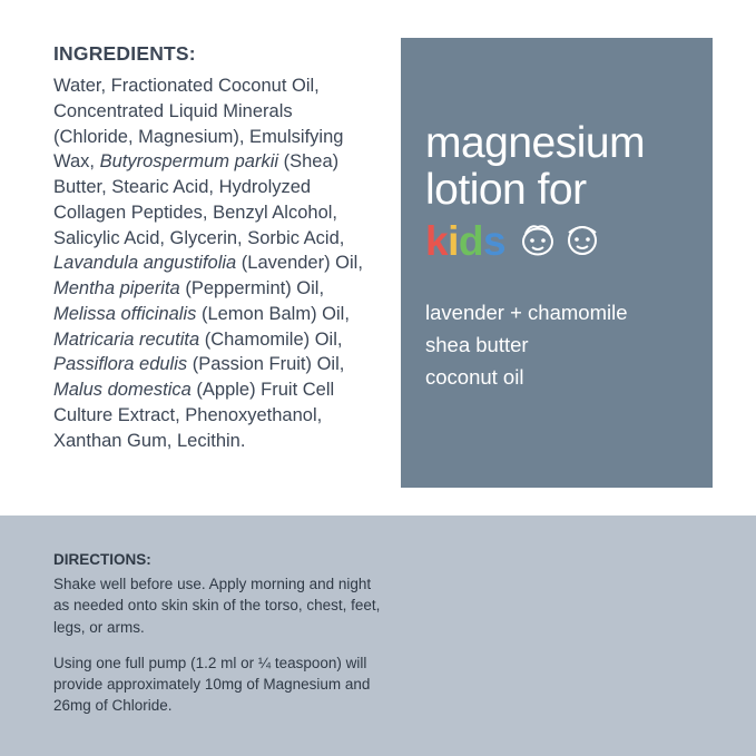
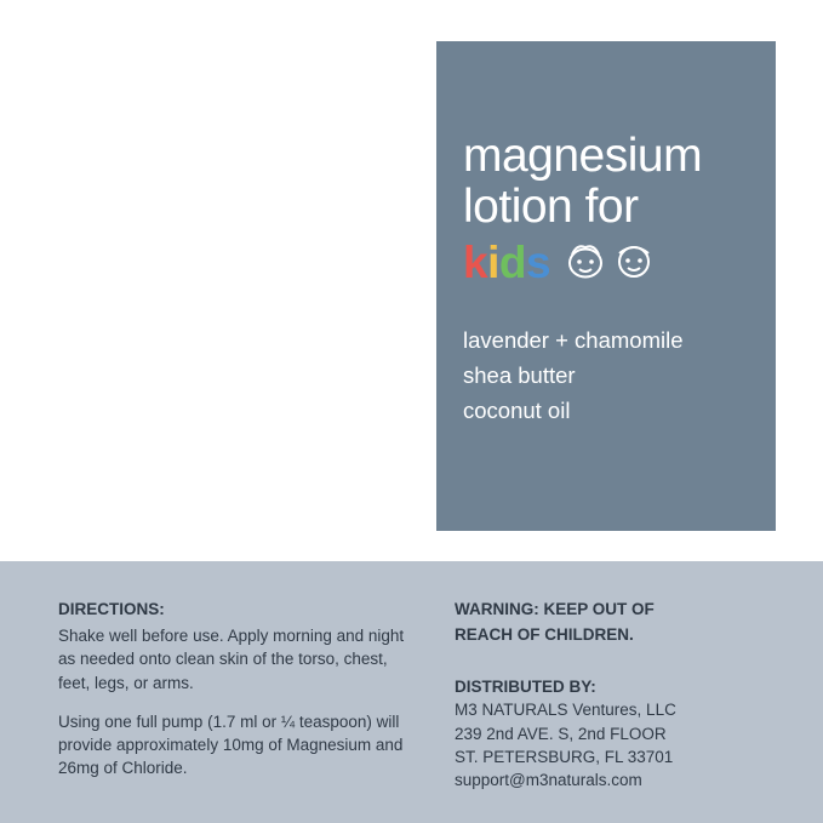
- INGREDIENTS:
- Water, Fractionated Coconut Oil, Concentrated Liquid Minerals (Chloride, Magnesium), Emulsifying Wax, Butyrospermum parkii (Shea) Butter, Stearic Acid, Hydrolyzed Collagen Peptides, Benzyl Alcohol, Salicylic Acid, Glycerin, Sorbic Acid, Lavandula angustifolia (Lavender) Oil, Mentha piperita (Peppermint) Oil, Melissa officinalis (Lemon Balm) Oil, Matricaria recutita (Chamomile) Oil, Passiflora edulis (Passion Fruit) Oil, Malus domestica (Apple) Fruit Cell Culture Extract, Phenoxyethanol, Xanthan Gum, Lecithin.
  magnesium
  lotion for
  k
  i
  d
  s
  lavender + chamomile
  shea butter
  coconut oil
  DIRECTIONS:
- Shake well before use. Apply morning and night as needed onto skin skin of the torso, chest, feet, legs, or arms.
+ Shake well before use. Apply morning and night as needed onto clean skin of the torso, chest, feet, legs, or arms.
- Using one full pump (1.2 ml or ¼ teaspoon) will provide approximately 10mg of Magnesium and 26mg of Chloride.
+ Using one full pump (1.7 ml or ¼ teaspoon) will provide approximately 10mg of Magnesium and 26mg of Chloride.
+ WARNING: KEEP OUT OF
+ REACH OF CHILDREN.
+ DISTRIBUTED BY:
+ M3 NATURALS Ventures, LLC
+ 239 2nd AVE. S, 2nd FLOOR
+ ST. PETERSBURG, FL 33701
+ support@m3naturals.com
